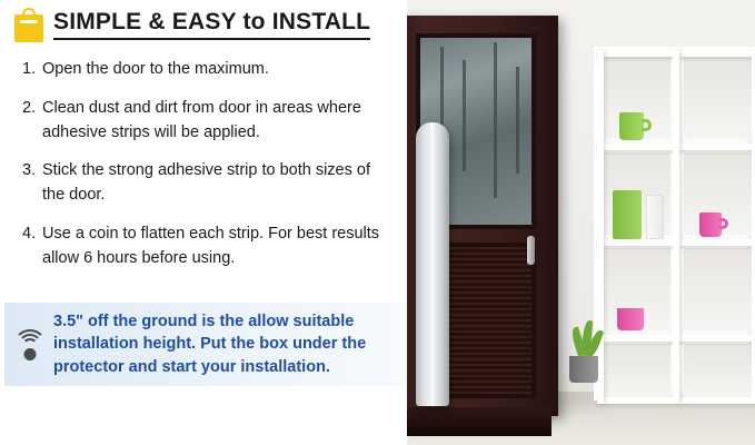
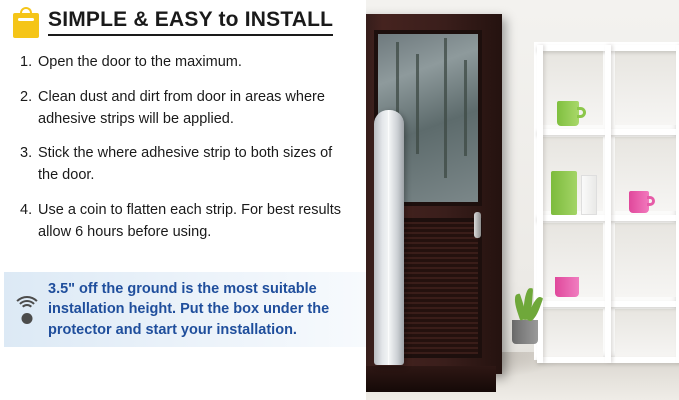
  SIMPLE & EASY to INSTALL
  1.
  Open the door to the maximum.
  2.
  Clean dust and dirt from door in areas where adhesive strips will be applied.
  3.
- Stick the strong adhesive strip to both sizes of the door.
+ Stick the where adhesive strip to both sizes of the door.
  4.
  Use a coin to flatten each strip. For best results allow 6 hours before using.
- 3.5" off the ground is the allow suitable installation height. Put the box under the protector and start your installation.
+ 3.5" off the ground is the most suitable installation height. Put the box under the protector and start your installation.
